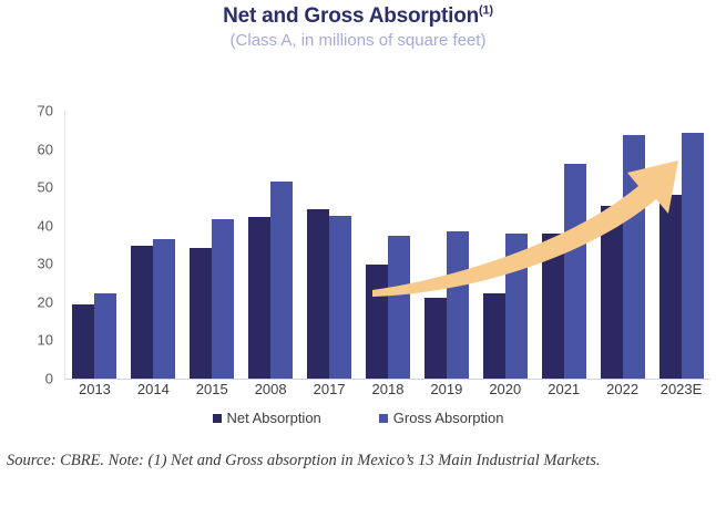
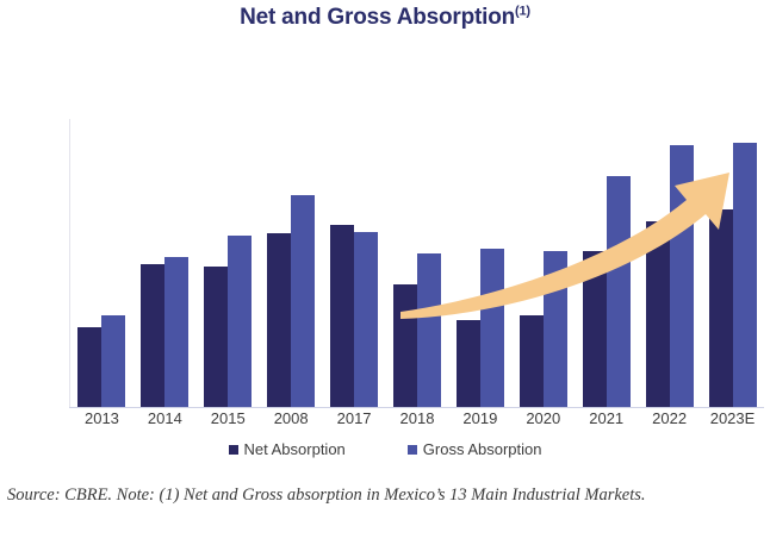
  Net and Gross Absorption(1)
- (Class A, in millions of square feet)
- 70
- 60
- 50
- 40
- 30
- 20
- 10
- 0
  2013
  2014
  2015
  2008
  2017
  2018
  2019
  2020
  2021
  2022
  2023E
  Net Absorption
  Gross Absorption
  Source: CBRE. Note: (1) Net and Gross absorption in Mexico’s 13 Main Industrial Markets.
